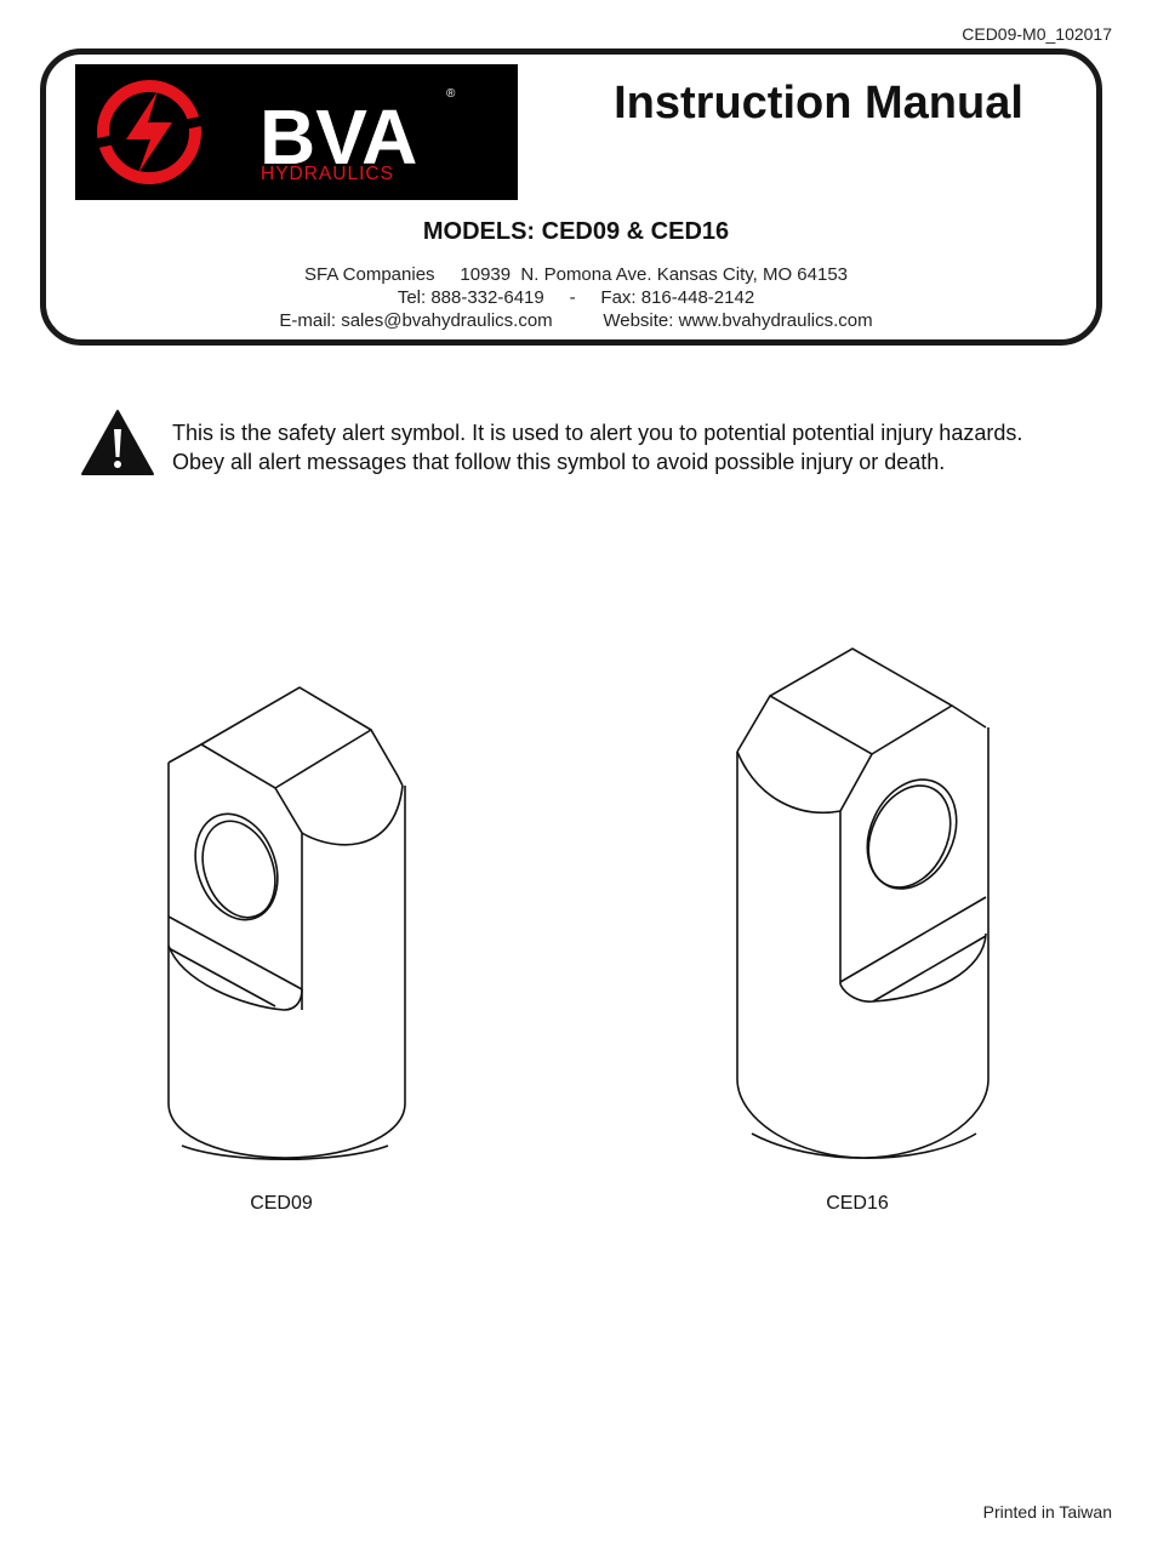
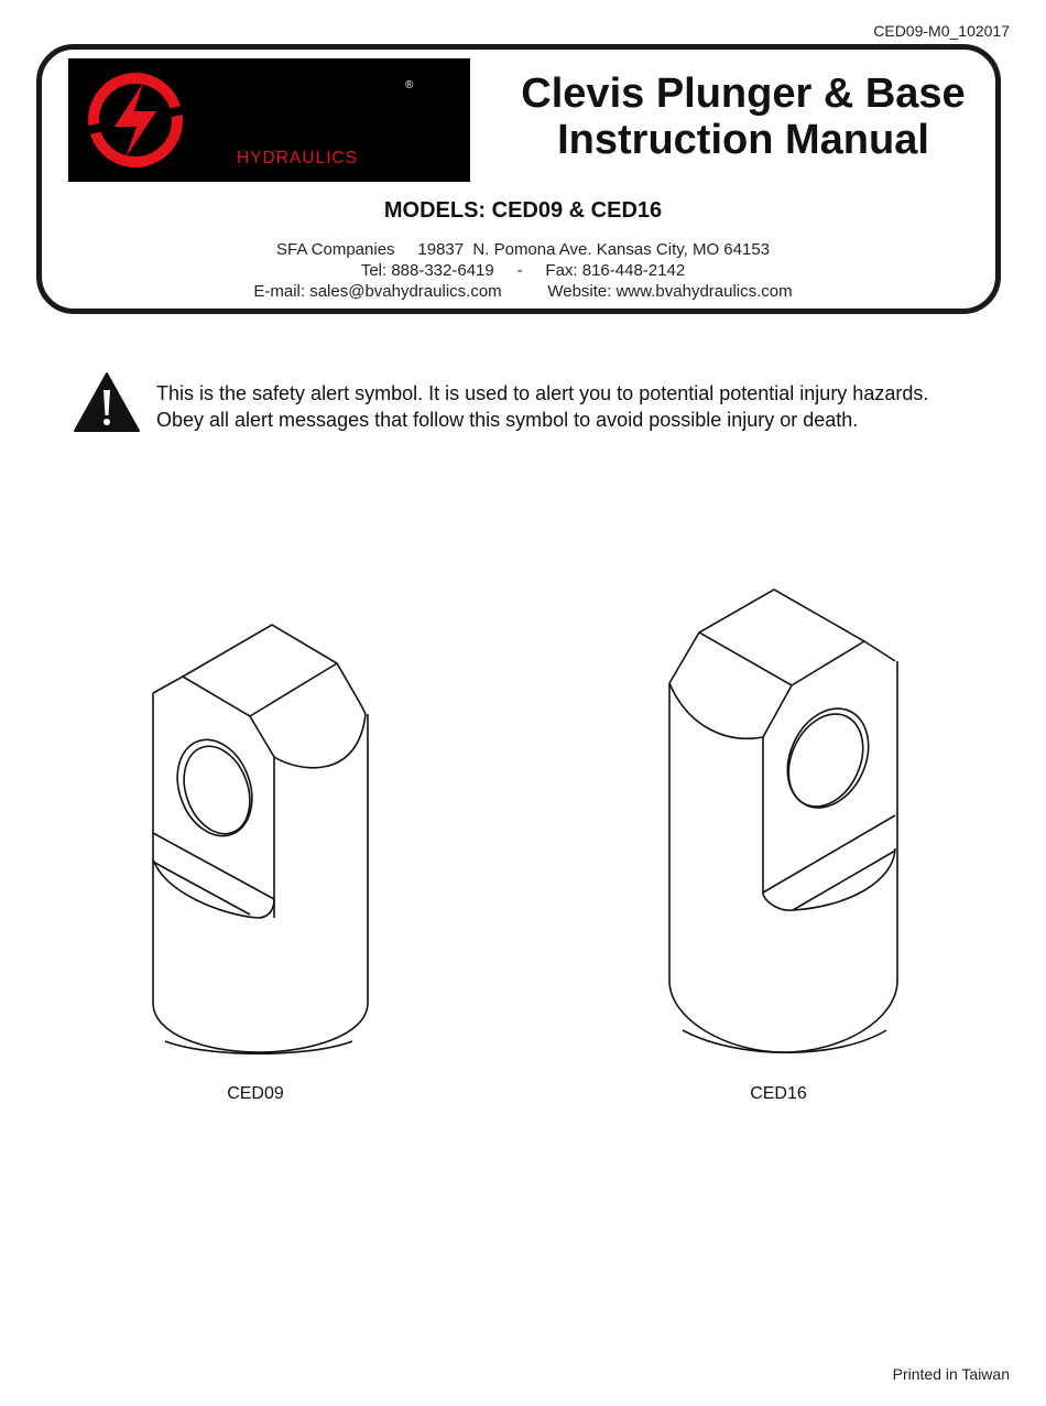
  CED09-M0_102017
- BVA
  ®
  HYDRAULICS
+ Clevis Plunger & Base
  Instruction Manual
  MODELS: CED09 & CED16
- SFA Companies 10939 N. Pomona Ave. Kansas City, MO 64153
+ SFA Companies 19837 N. Pomona Ave. Kansas City, MO 64153
  Tel: 888-332-6419 - Fax: 816-448-2142
  E-mail: sales@bvahydraulics.com Website: www.bvahydraulics.com
  This is the safety alert symbol. It is used to alert you to potential potential injury hazards.
  Obey all alert messages that follow this symbol to avoid possible injury or death.
  CED09
  CED16
  Printed in Taiwan
